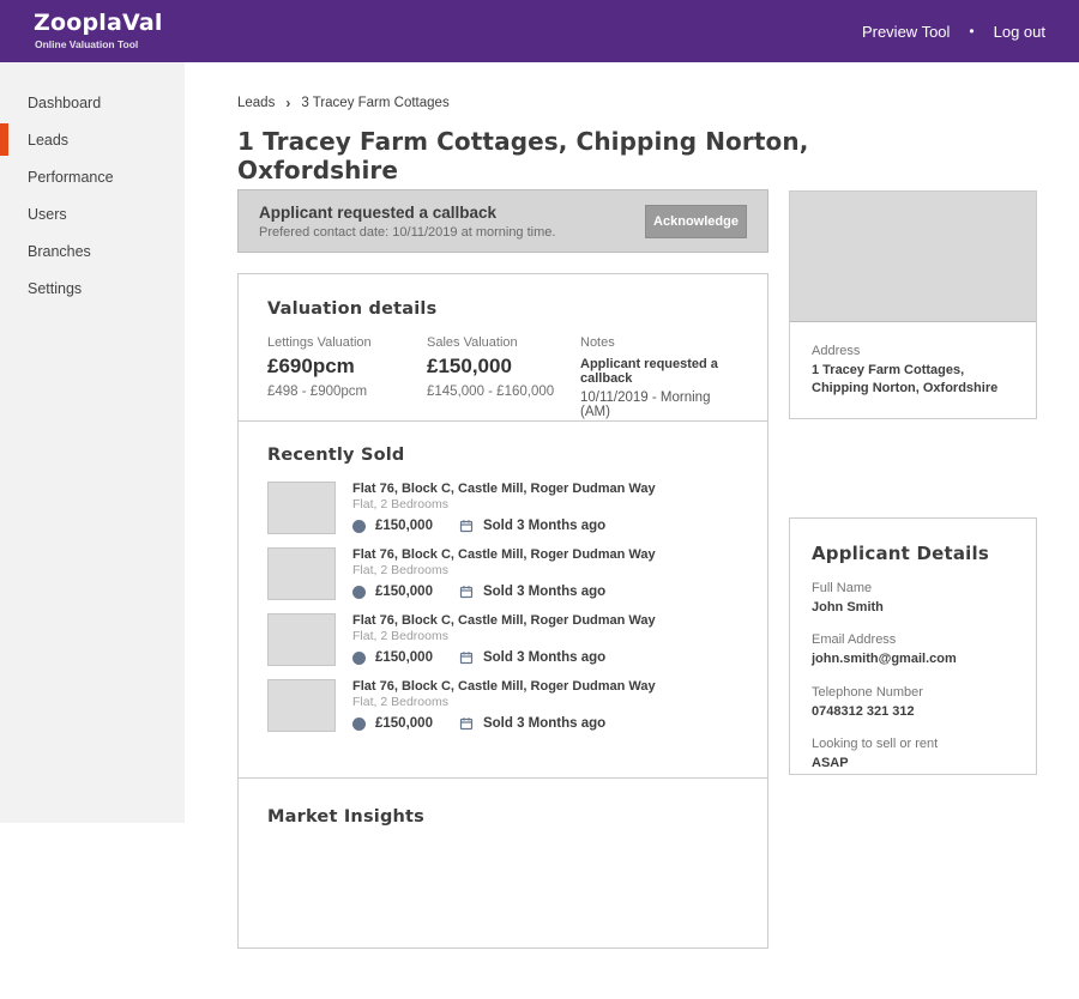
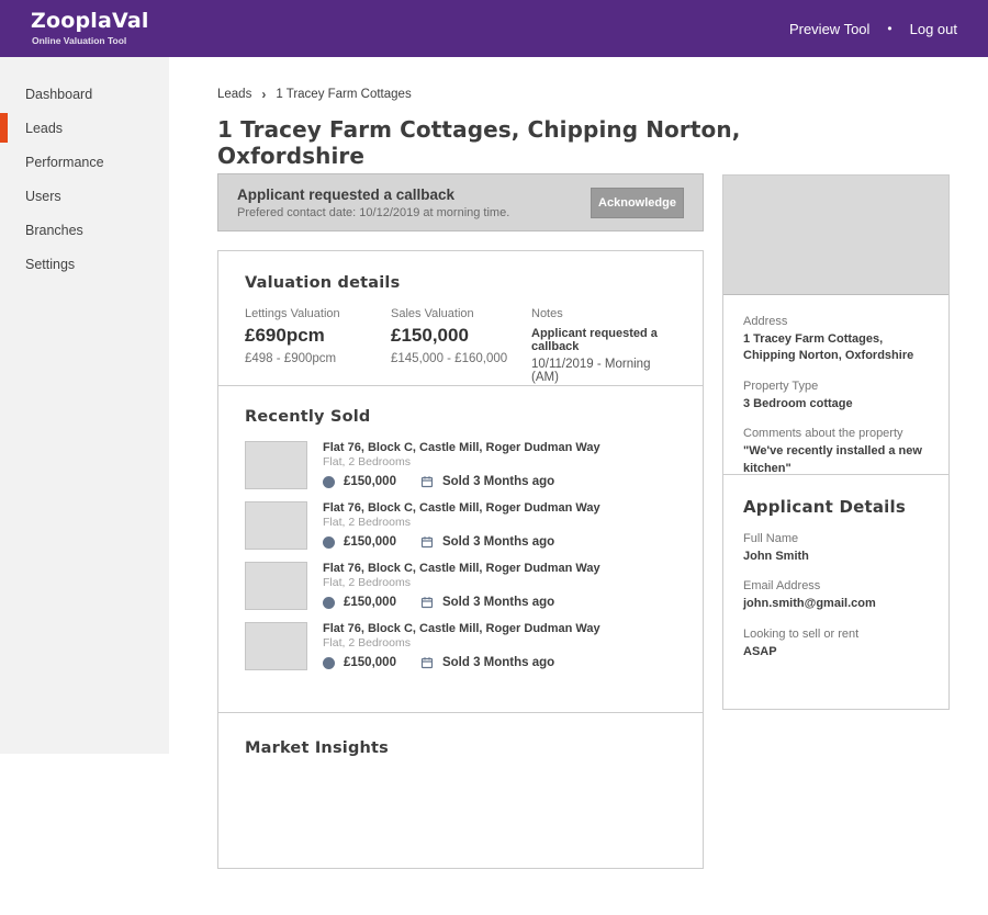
  ZooplaVal
  Online Valuation Tool
  Preview Tool
  •
  Log out
  Dashboard
  Leads
  Performance
  Users
  Branches
  Settings
  Leads
  ›
- 3 Tracey Farm Cottages
+ 1 Tracey Farm Cottages
  1 Tracey Farm Cottages, Chipping Norton, Oxfordshire
  Applicant requested a callback
- Prefered contact date: 10/11/2019 at morning time.
+ Prefered contact date: 10/12/2019 at morning time.
  Acknowledge
  Valuation details
  Lettings Valuation
  £690pcm
  £498 - £900pcm
  Sales Valuation
  £150,000
  £145,000 - £160,000
  Notes
  Applicant requested a callback
  10/11/2019 - Morning (AM)
  Recently Sold
  Flat 76, Block C, Castle Mill, Roger Dudman Way
  Flat, 2 Bedrooms
  £150,000
  Sold 3 Months ago
  Flat 76, Block C, Castle Mill, Roger Dudman Way
  Flat, 2 Bedrooms
  £150,000
  Sold 3 Months ago
  Flat 76, Block C, Castle Mill, Roger Dudman Way
  Flat, 2 Bedrooms
  £150,000
  Sold 3 Months ago
  Flat 76, Block C, Castle Mill, Roger Dudman Way
  Flat, 2 Bedrooms
  £150,000
  Sold 3 Months ago
  Market Insights
  Address
  1 Tracey Farm Cottages, Chipping Norton, Oxfordshire
+ Property Type
+ 3 Bedroom cottage
+ Comments about the property
+ "We've recently installed a new kitchen"
  Applicant Details
  Full Name
  John Smith
  Email Address
  john.smith@gmail.com
- Telephone Number
- 0748312 321 312
  Looking to sell or rent
  ASAP
